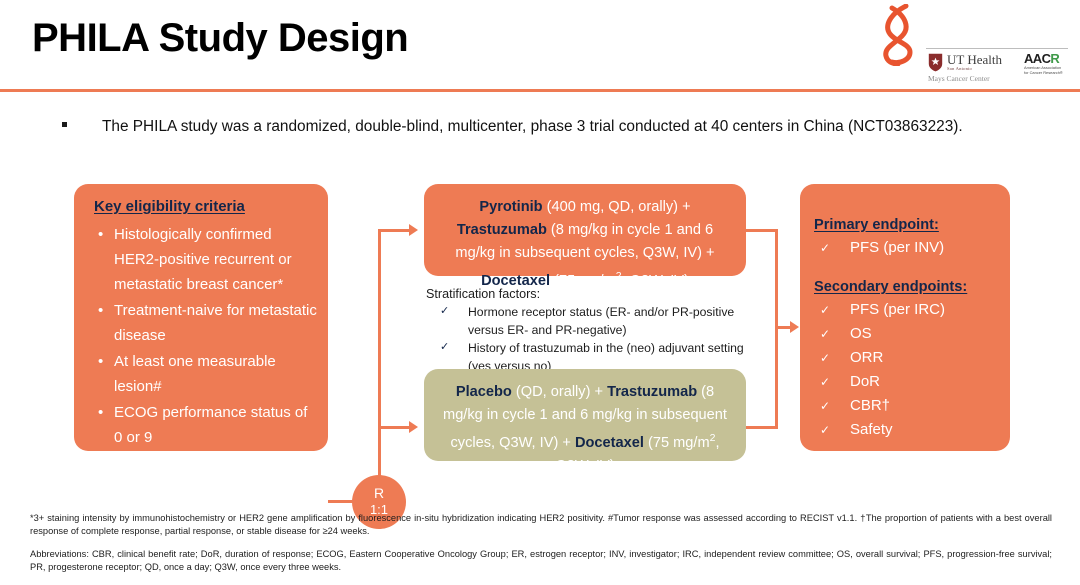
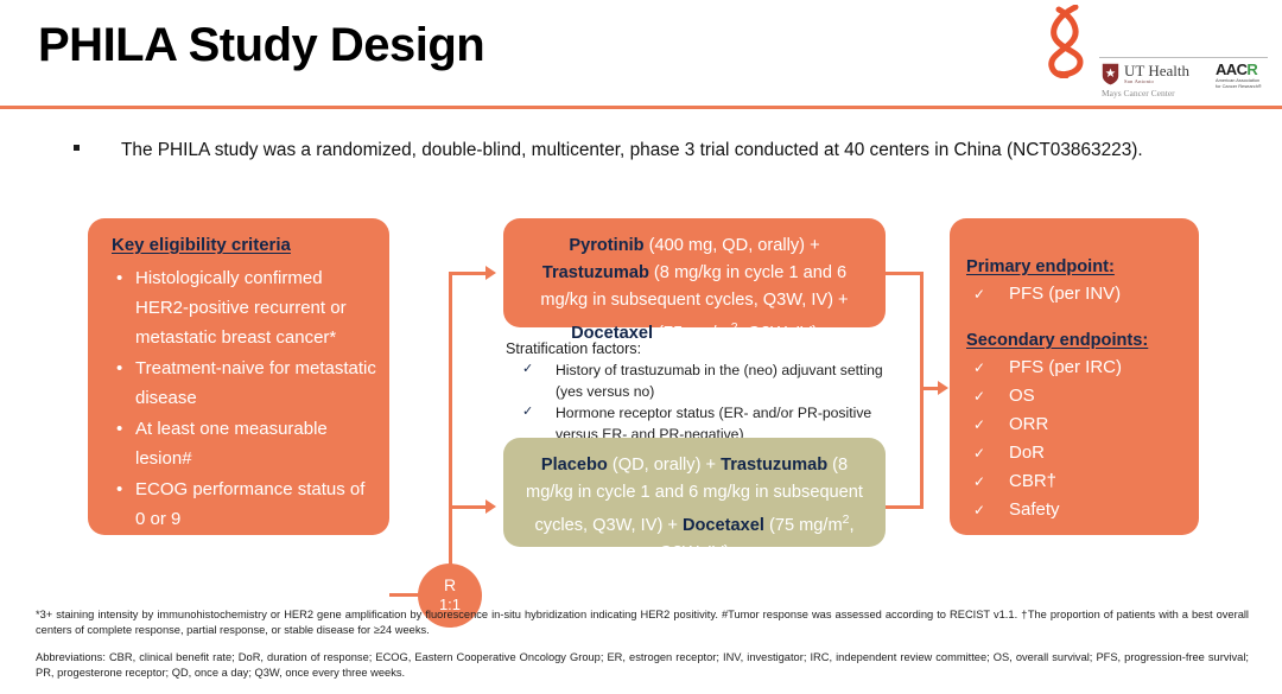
  PHILA Study Design
  UT Health
  Mays Cancer Center
  AACR
  The PHILA study was a randomized, double-blind, multicenter, phase 3 trial conducted at 40 centers in China (NCT03863223).
  Key eligibility criteria
  •
  Histologically confirmed HER2-positive recurrent or metastatic breast cancer*
  •
  Treatment-naive for metastatic disease
  •
  At least one measurable lesion#
  •
  ECOG performance status of 0 or 9
  R
  1:1
  Pyrotinib (400 mg, QD, orally) + Trastuzumab (8 mg/kg in cycle 1 and 6 mg/kg in subsequent cycles, Q3W, IV) + Docetaxel (75 mg/m2, Q3W, IV)
  Stratification factors:
  ✓
- Hormone receptor status (ER- and/or PR-positive versus ER- and PR-negative)
+ History of trastuzumab in the (neo) adjuvant setting (yes versus no)
  ✓
- History of trastuzumab in the (neo) adjuvant setting (yes versus no)
+ Hormone receptor status (ER- and/or PR-positive versus ER- and PR-negative)
  Placebo (QD, orally) + Trastuzumab (8 mg/kg in cycle 1 and 6 mg/kg in subsequent cycles, Q3W, IV) + Docetaxel (75 mg/m2, Q3W, IV)
  Primary endpoint:
  ✓
  PFS (per INV)
  Secondary endpoints:
  ✓
  PFS (per IRC)
  ✓
  OS
  ✓
  ORR
  ✓
  DoR
  ✓
  CBR†
  ✓
  Safety
- *3+ staining intensity by immunohistochemistry or HER2 gene amplification by fluorescence in-situ hybridization indicating HER2 positivity. #Tumor response was assessed according to RECIST v1.1. †The proportion of patients with a best overall response of complete response, partial response, or stable disease for ≥24 weeks.
+ *3+ staining intensity by immunohistochemistry or HER2 gene amplification by fluorescence in-situ hybridization indicating HER2 positivity. #Tumor response was assessed according to RECIST v1.1. †The proportion of patients with a best overall centers of complete response, partial response, or stable disease for ≥24 weeks.
  Abbreviations: CBR, clinical benefit rate; DoR, duration of response; ECOG, Eastern Cooperative Oncology Group; ER, estrogen receptor; INV, investigator; IRC, independent review committee; OS, overall survival; PFS, progression-free survival; PR, progesterone receptor; QD, once a day; Q3W, once every three weeks.
